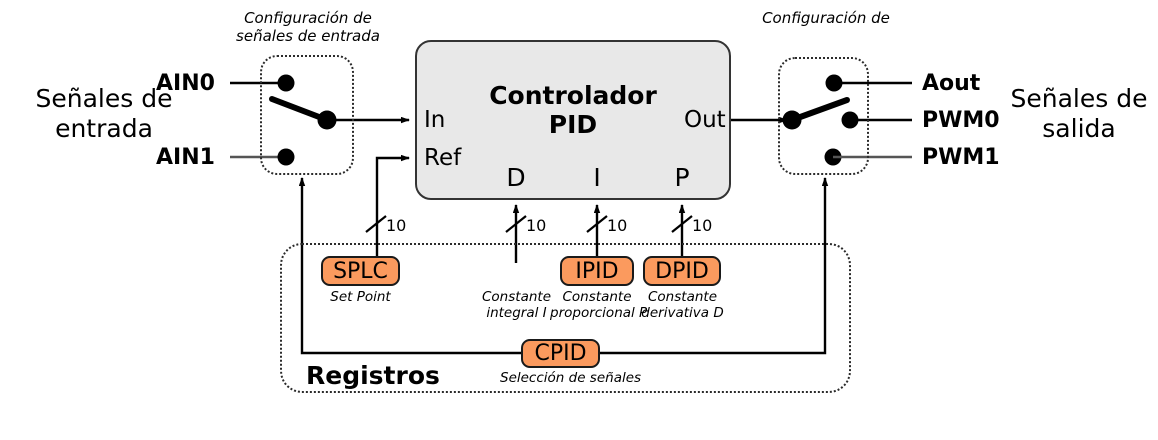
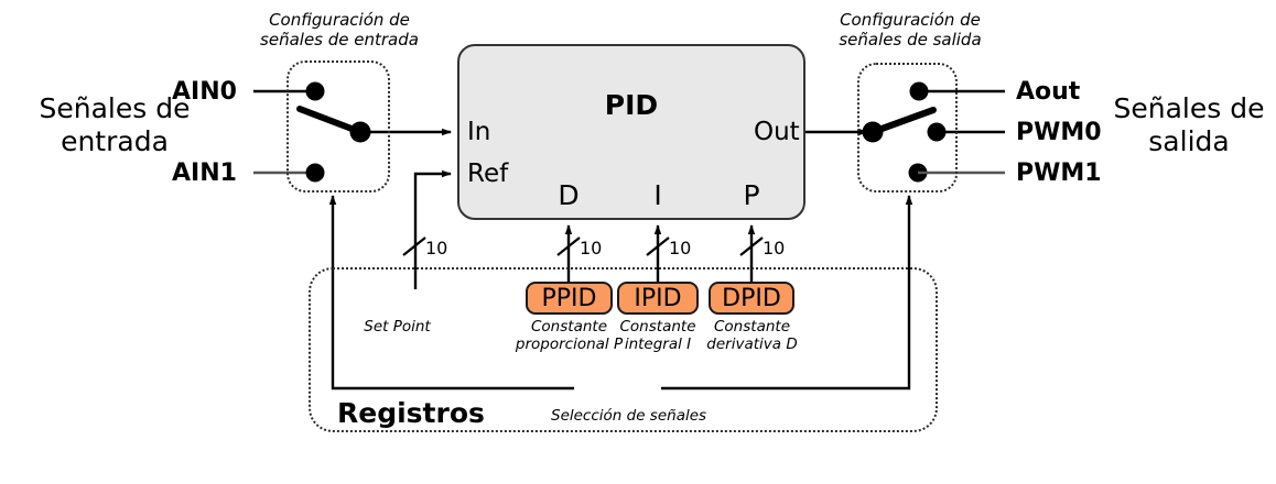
- Controlador
  PID
  In
  Ref
  Out
  D
  I
  P
  10
  10
  10
  10
  Señales de
  entrada
  Señales de
  salida
  Configuración de
  señales de entrada
  Configuración de
+ señales de salida
  AIN0
  AIN1
  Aout
  PWM0
  PWM1
- SPLC
  Set Point
+ PPID
  Constante
- integral I
+ proporcional P
  IPID
  Constante
- proporcional P
+ integral I
  DPID
  Constante
  derivativa D
- CPID
  Selección de señales
  Registros
